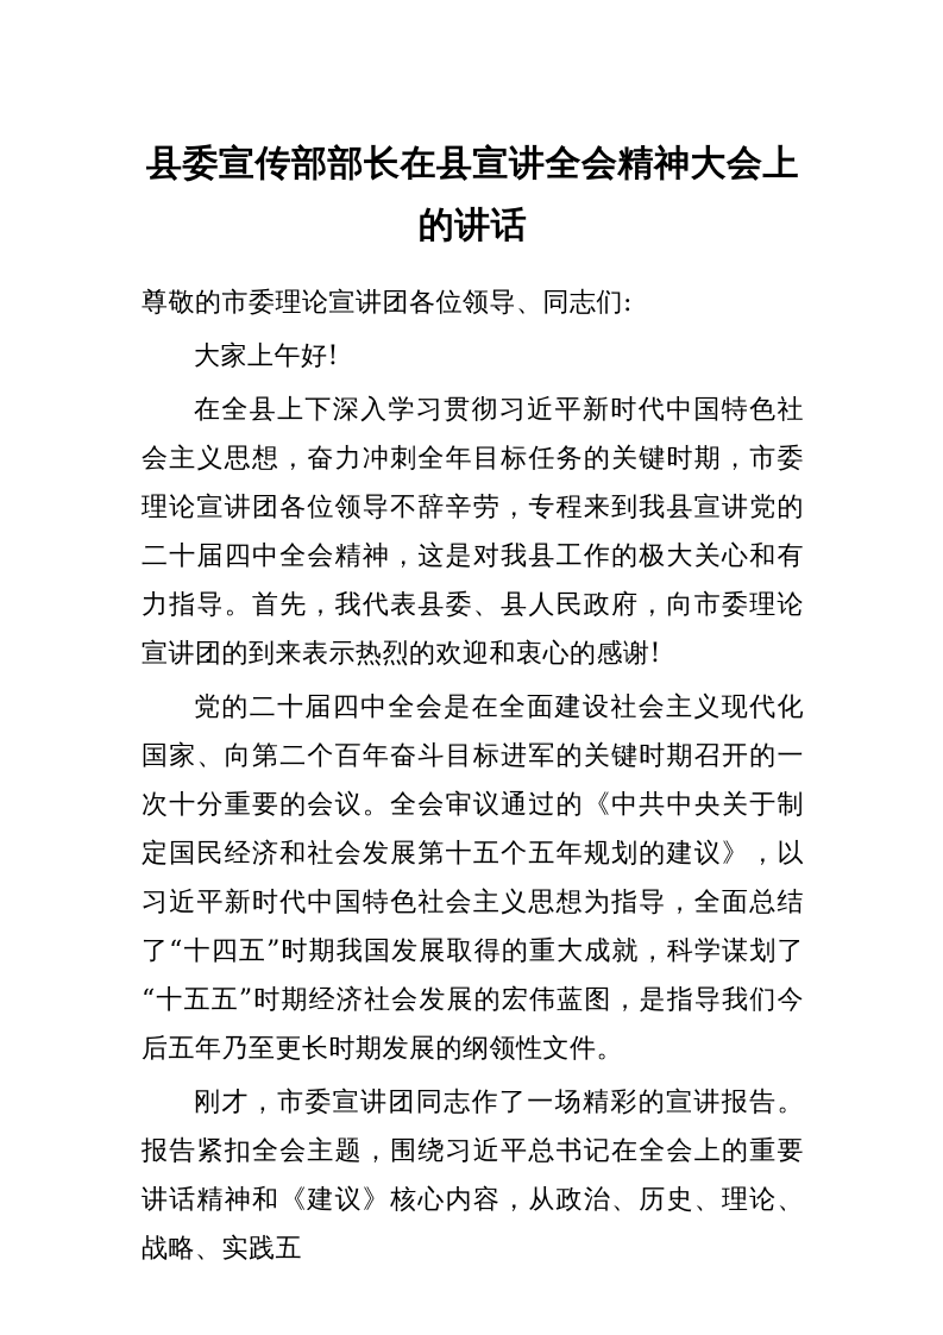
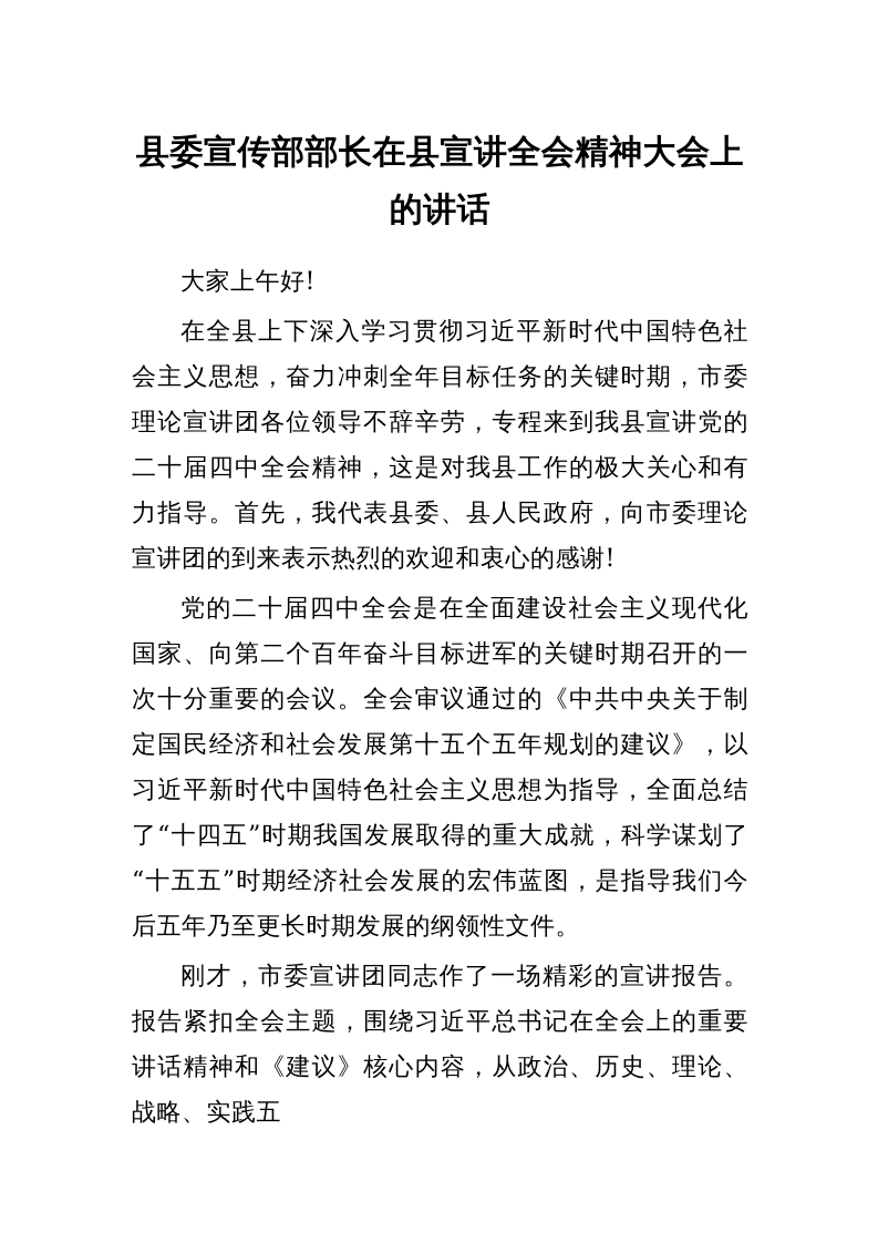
  县委宣传部部长在县宣讲全会精神大会上的讲话
- 尊敬的市委理论宣讲团各位领导、同志们:
  大家上午好!
  在全县上下深入学习贯彻习近平新时代中国特色社会主义思想，奋力冲刺全年目标任务的关键时期，市委理论宣讲团各位领导不辞辛劳，专程来到我县宣讲党的二十届四中全会精神，这是对我县工作的极大关心和有力指导。首先，我代表县委、县人民政府，向市委理论宣讲团的到来表示热烈的欢迎和衷心的感谢!
  党的二十届四中全会是在全面建设社会主义现代化国家、向第二个百年奋斗目标进军的关键时期召开的一次十分重要的会议。全会审议通过的《中共中央关于制定国民经济和社会发展第十五个五年规划的建议》，以习近平新时代中国特色社会主义思想为指导，全面总结了“十四五”时期我国发展取得的重大成就，科学谋划了“十五五”时期经济社会发展的宏伟蓝图，是指导我们今后五年乃至更长时期发展的纲领性文件。
  刚才，市委宣讲团同志作了一场精彩的宣讲报告。报告紧扣全会主题，围绕习近平总书记在全会上的重要讲话精神和《建议》核心内容，从政治、历史、理论、战略、实践五
